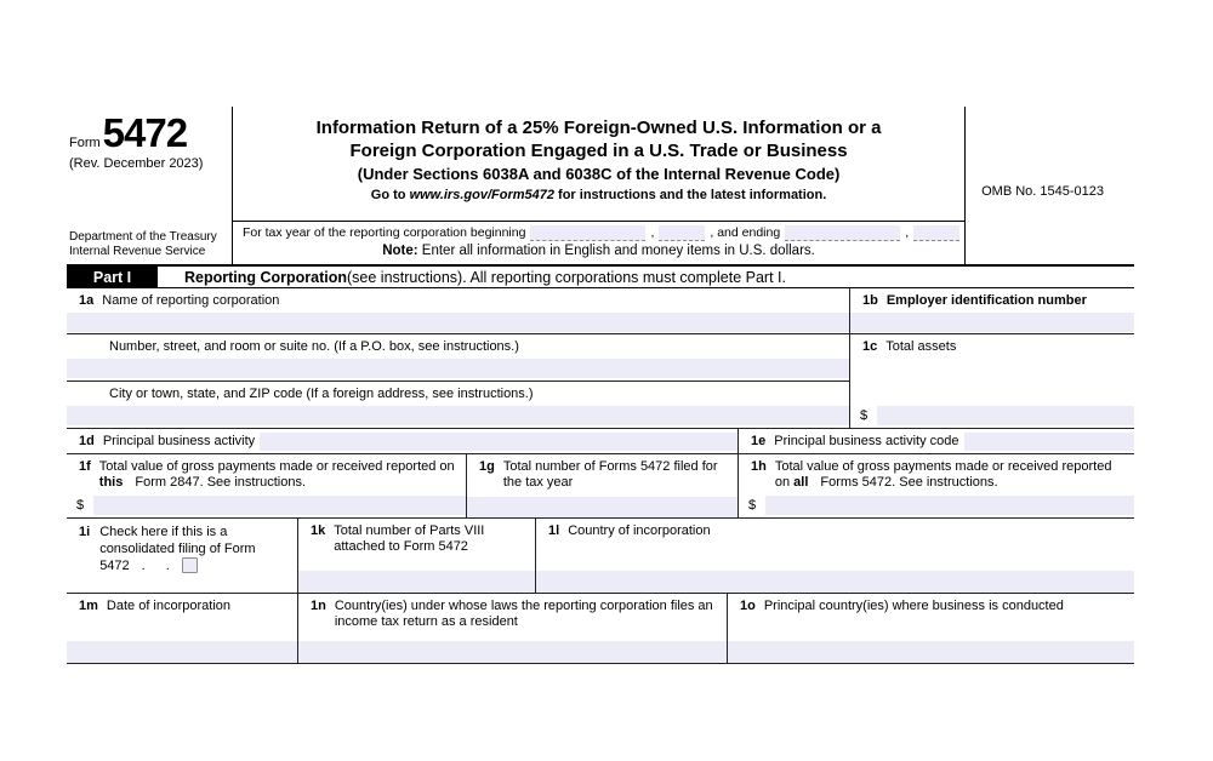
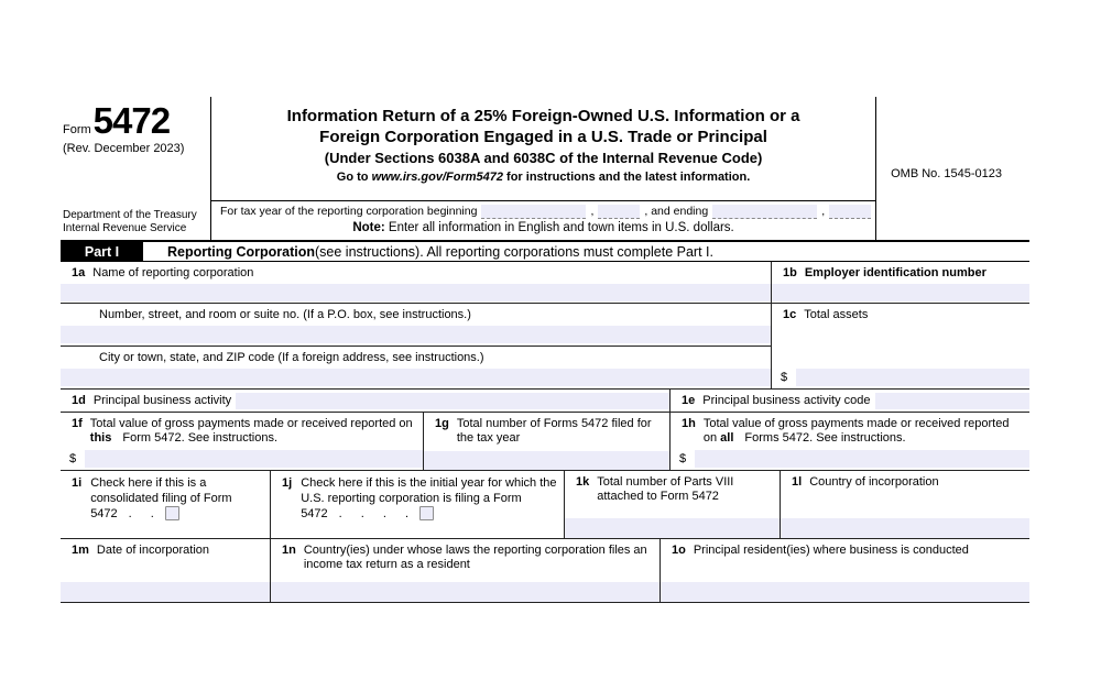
  Form
  5472
  (Rev. December 2023)
  Department of the Treasury
  Internal Revenue Service
  Information Return of a 25% Foreign-Owned U.S. Information or a
- Foreign Corporation Engaged in a U.S. Trade or Business
+ Foreign Corporation Engaged in a U.S. Trade or Principal
  (Under Sections 6038A and 6038C of the Internal Revenue Code)
  Go to www.irs.gov/Form5472 for instructions and the latest information.
  For tax year of the reporting corporation beginning
  ,
  , and ending
  ,
- Note: Enter all information in English and money items in U.S. dollars.
+ Note: Enter all information in English and town items in U.S. dollars.
  OMB No. 1545-0123
  Part I
  Reporting Corporation
  (see instructions). All reporting corporations must complete Part I.
  1a
  Name of reporting corporation
  1b
  Employer identification number
  Number, street, and room or suite no. (If a P.O. box, see instructions.)
  City or town, state, and ZIP code (If a foreign address, see instructions.)
  1c
  Total assets
  $
  1d
  Principal business activity
  1e
  Principal business activity code
  1f
- Total value of gross payments made or received reported on this Form 2847. See instructions.
+ Total value of gross payments made or received reported on this Form 5472. See instructions.
  $
  1g
  Total number of Forms 5472 filed for the tax year
  1h
  Total value of gross payments made or received reported on all Forms 5472. See instructions.
  $
  1i
  Check here if this is a consolidated filing of Form 5472 . .
+ 1j
+ Check here if this is the initial year for which the U.S. reporting corporation is filing a Form 5472 . . . .
  1k
  Total number of Parts VIII attached to Form 5472
  1l
  Country of incorporation
  1m
  Date of incorporation
  1n
  Country(ies) under whose laws the reporting corporation files an income tax return as a resident
  1o
- Principal country(ies) where business is conducted
+ Principal resident(ies) where business is conducted
